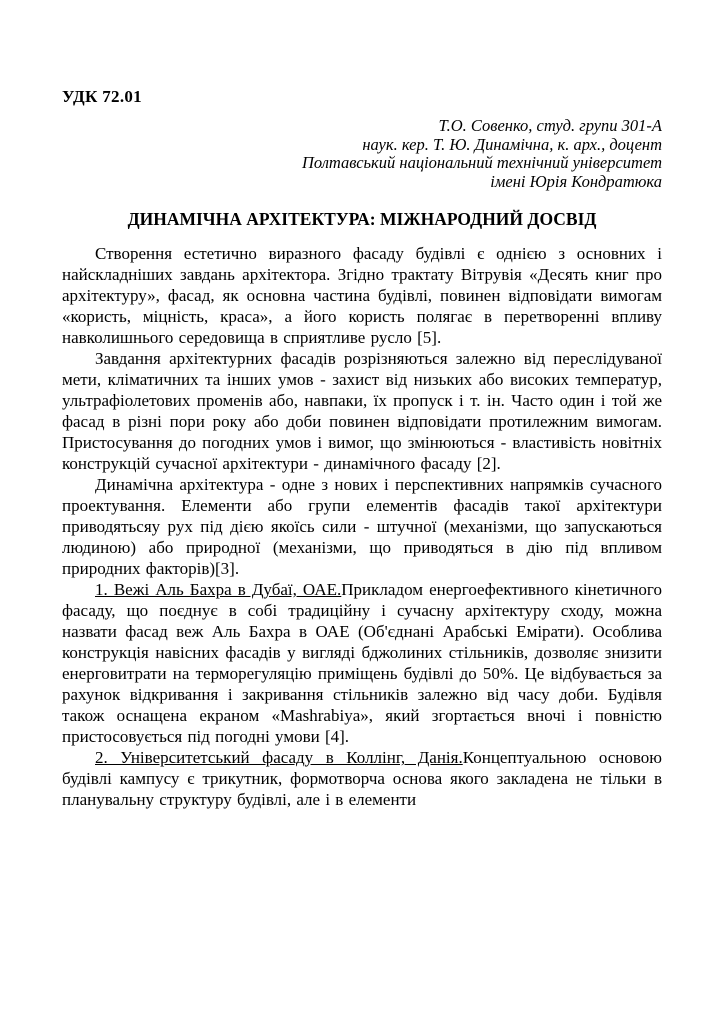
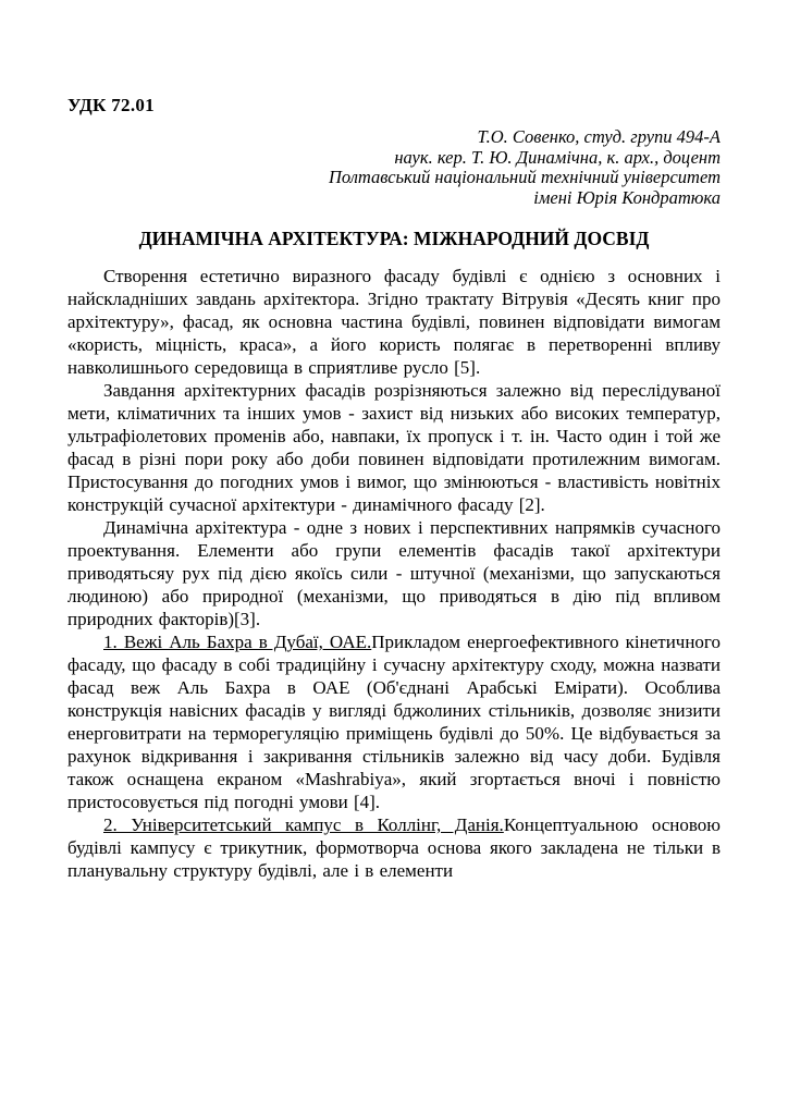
  УДК 72.01
- Т.О. Совенко, студ. групи 301-А
+ Т.О. Совенко, студ. групи 494-А
  наук. кер. Т. Ю. Динамічна, к. арх., доцент
  Полтавський національний технічний університет
  імені Юрія Кондратюка
  ДИНАМІЧНА АРХІТЕКТУРА: МІЖНАРОДНИЙ ДОСВІД
  Створення естетично виразного фасаду будівлі є однією з основних і найскладніших завдань архітектора. Згідно трактату Вітрувія «Десять книг про архітектуру», фасад, як основна частина будівлі, повинен відповідати вимогам «користь, міцність, краса», а його користь полягає в перетворенні впливу навколишнього середовища в сприятливе русло [5].
  Завдання архітектурних фасадів розрізняються залежно від переслідуваної мети, кліматичних та інших умов - захист від низьких або високих температур, ультрафіолетових променів або, навпаки, їх пропуск і т. ін. Часто один і той же фасад в різні пори року або доби повинен відповідати протилежним вимогам. Пристосування до погодних умов і вимог, що змінюються - властивість новітніх конструкцій сучасної архітектури - динамічного фасаду [2].
  Динамічна архітектура - одне з нових і перспективних напрямків сучасного проектування. Елементи або групи елементів фасадів такої архітектури приводятьсяу рух під дією якоїсь сили - штучної (механізми, що запускаються людиною) або природної (механізми, що приводяться в дію під впливом природних факторів)[3].
- 1. Вежі Аль Бахра в Дубаї, ОАЕ.Прикладом енергоефективного кінетичного фасаду, що поєднує в собі традиційну і сучасну архітектуру сходу, можна назвати фасад веж Аль Бахра в ОАЕ (Об'єднані Арабські Емірати). Особлива конструкція навісних фасадів у вигляді бджолиних стільників, дозволяє знизити енерговитрати на терморегуляцію приміщень будівлі до 50%. Це відбувається за рахунок відкривання і закривання стільників залежно від часу доби. Будівля також оснащена екраном «Mashrabiya», який згортається вночі і повністю пристосовується під погодні умови [4].
+ 1. Вежі Аль Бахра в Дубаї, ОАЕ.Прикладом енергоефективного кінетичного фасаду, що фасаду в собі традиційну і сучасну архітектуру сходу, можна назвати фасад веж Аль Бахра в ОАЕ (Об'єднані Арабські Емірати). Особлива конструкція навісних фасадів у вигляді бджолиних стільників, дозволяє знизити енерговитрати на терморегуляцію приміщень будівлі до 50%. Це відбувається за рахунок відкривання і закривання стільників залежно від часу доби. Будівля також оснащена екраном «Mashrabiya», який згортається вночі і повністю пристосовується під погодні умови [4].
- 2. Університетський фасаду в Коллінг, Данія.Концептуальною основою будівлі кампусу є трикутник, формотворча основа якого закладена не тільки в планувальну структуру будівлі, але і в елементи
+ 2. Університетський кампус в Коллінг, Данія.Концептуальною основою будівлі кампусу є трикутник, формотворча основа якого закладена не тільки в планувальну структуру будівлі, але і в елементи
